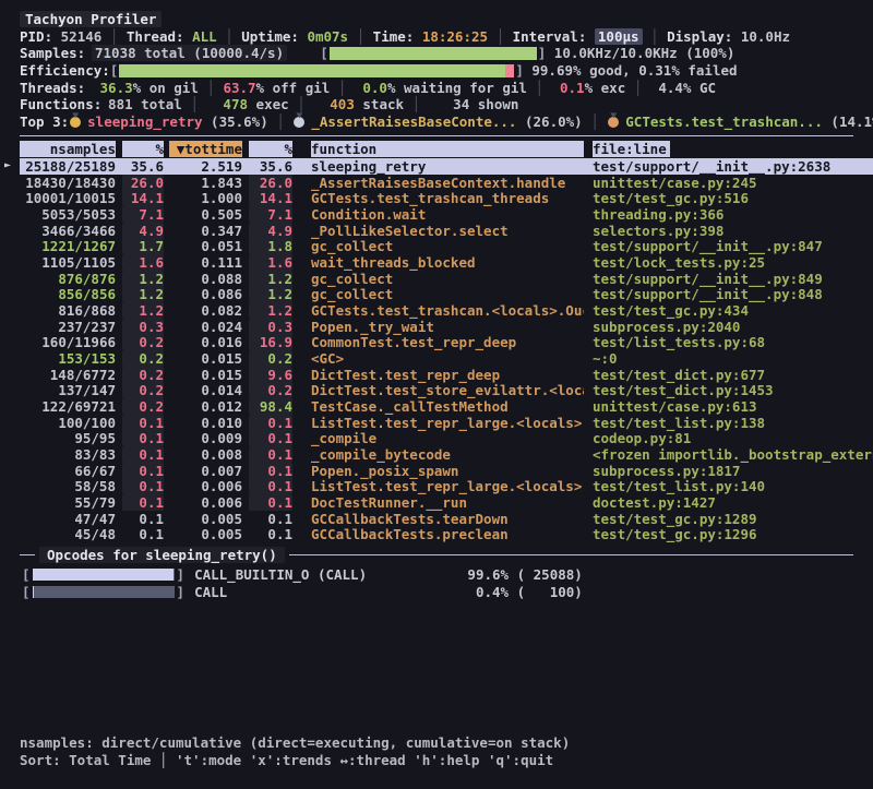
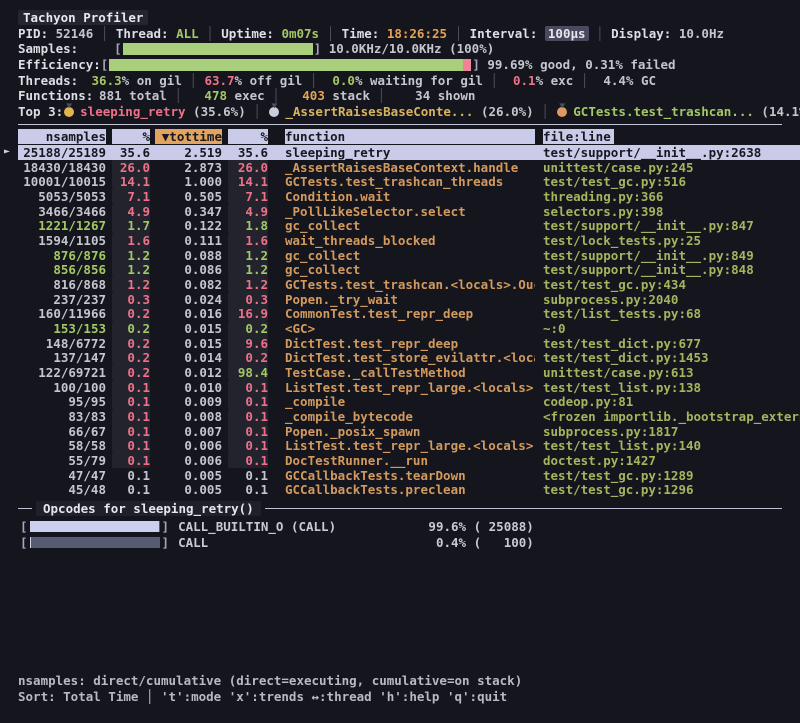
  Tachyon Profiler
  PID:
  52146
  │
  Thread:
  ALL
  │
  Uptime:
  0m07s
  │
  Time:
  18:26:25
  │
  Interval:
  100µs
  │
  Display:
  10.0Hz
  Samples:
- 71038 total (10000.4/s)
  [
  ]
  10.0KHz/10.0KHz (100%)
  Efficiency:
  [
  ]
  99.69% good, 0.31% failed
  Threads:
  36.3% on gil │ 63.7% off gil │ 0.0% waiting for gil │ 0.1% exc │ 4.4% GC
  Functions
  881 total │ 478 exec │ 403 stack │ 34 shown
  Top 3:
  sleeping_retry
  (35.6%)
  │
  _AssertRaisesBaseConte...
  (26.0%)
  │
  GCTests.test_trashcan...
  (14.1
  nsamples
  %
  ▼tottime
  %
  function
  file:line
  25188/25189
  35.6
  2.519
  35.6
  sleeping_retry
  test/support/__init__.py:2638
  18430/18430
  26.0
- 1.843
+ 2.873
  26.0
  _AssertRaisesBaseContext.handle
  unittest/case.py:245
  10001/10015
  14.1
  1.000
  14.1
  GCTests.test_trashcan_threads
  test/test_gc.py:516
  5053/5053
  7.1
  0.505
  7.1
  Condition.wait
  threading.py:366
  3466/3466
  4.9
  0.347
  4.9
  _PollLikeSelector.select
  selectors.py:398
  1221/1267
  1.7
- 0.051
+ 0.122
  1.8
  gc_collect
  test/support/__init__.py:847
- 1105/1105
+ 1594/1105
  1.6
  0.111
  1.6
  wait_threads_blocked
  test/lock_tests.py:25
  876/876
  1.2
  0.088
  1.2
  gc_collect
  test/support/__init__.py:849
  856/856
  1.2
  0.086
  1.2
  gc_collect
  test/support/__init__.py:848
  816/868
  1.2
  0.082
  1.2
  GCTests.test_trashcan.<locals>.Ou
  test/test_gc.py:434
  237/237
  0.3
  0.024
  0.3
  Popen._try_wait
  subprocess.py:2040
  160/11966
  0.2
  0.016
  16.9
  CommonTest.test_repr_deep
  test/list_tests.py:68
  153/153
  0.2
  0.015
  0.2
  <GC>
  ~:0
  148/6772
  0.2
  0.015
  9.6
  DictTest.test_repr_deep
  test/test_dict.py:677
  137/147
  0.2
  0.014
  0.2
  DictTest.test_store_evilattr.<loc
  test/test_dict.py:1453
  122/69721
  0.2
  0.012
  98.4
  TestCase._callTestMethod
  unittest/case.py:613
  100/100
  0.1
  0.010
  0.1
  ListTest.test_repr_large.<locals>
  test/test_list.py:138
  95/95
  0.1
  0.009
  0.1
  _compile
  codeop.py:81
  83/83
  0.1
  0.008
  0.1
  _compile_bytecode
  <frozen importlib._bootstrap_exter
  66/67
  0.1
  0.007
  0.1
  Popen._posix_spawn
  subprocess.py:1817
  58/58
  0.1
  0.006
  0.1
  ListTest.test_repr_large.<locals>
  test/test_list.py:140
  55/79
  0.1
  0.006
  0.1
  DocTestRunner.__run
  doctest.py:1427
  47/47
  0.1
  0.005
  0.1
  GCCallbackTests.tearDown
  test/test_gc.py:1289
  45/48
  0.1
  0.005
  0.1
  GCCallbackTests.preclean
  test/test_gc.py:1296
  ►
  Opcodes for sleeping_retry()
  [
  ]
  CALL_BUILTIN_O (CALL)
  99.6%
  ( 25088)
  [
  ]
  CALL
  0.4%
  ( 100)
  nsamples: direct/cumulative (direct=executing, cumulative=on stack)
  Sort: Total Time │ 't':mode 'x':trends ↔:thread 'h':help 'q':quit
